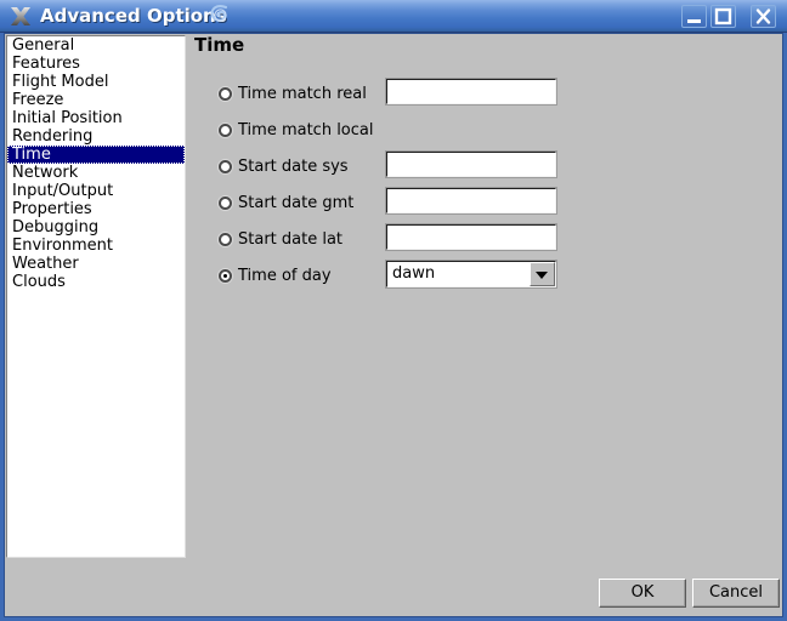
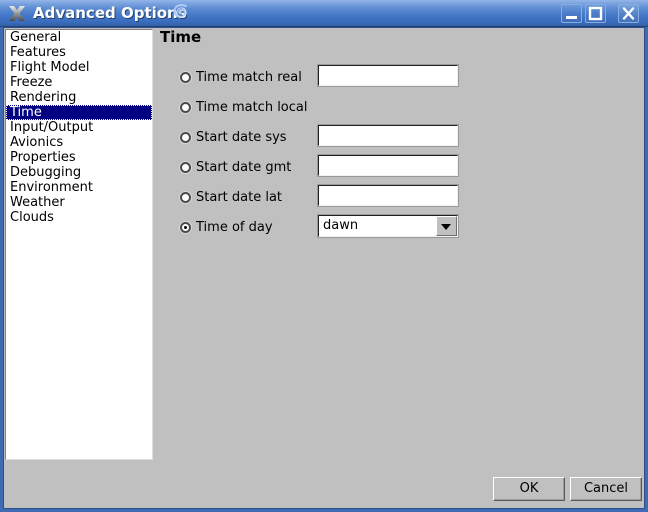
  Advanced Options
  General
  Features
  Flight Model
  Freeze
- Initial Position
  Rendering
  Time
- Network
  Input/Output
+ Avionics
  Properties
  Debugging
  Environment
  Weather
  Clouds
  Time
  Time match real
  Time match local
  Start date sys
  Start date gmt
  Start date lat
  Time of day
  dawn
  OK
  Cancel
